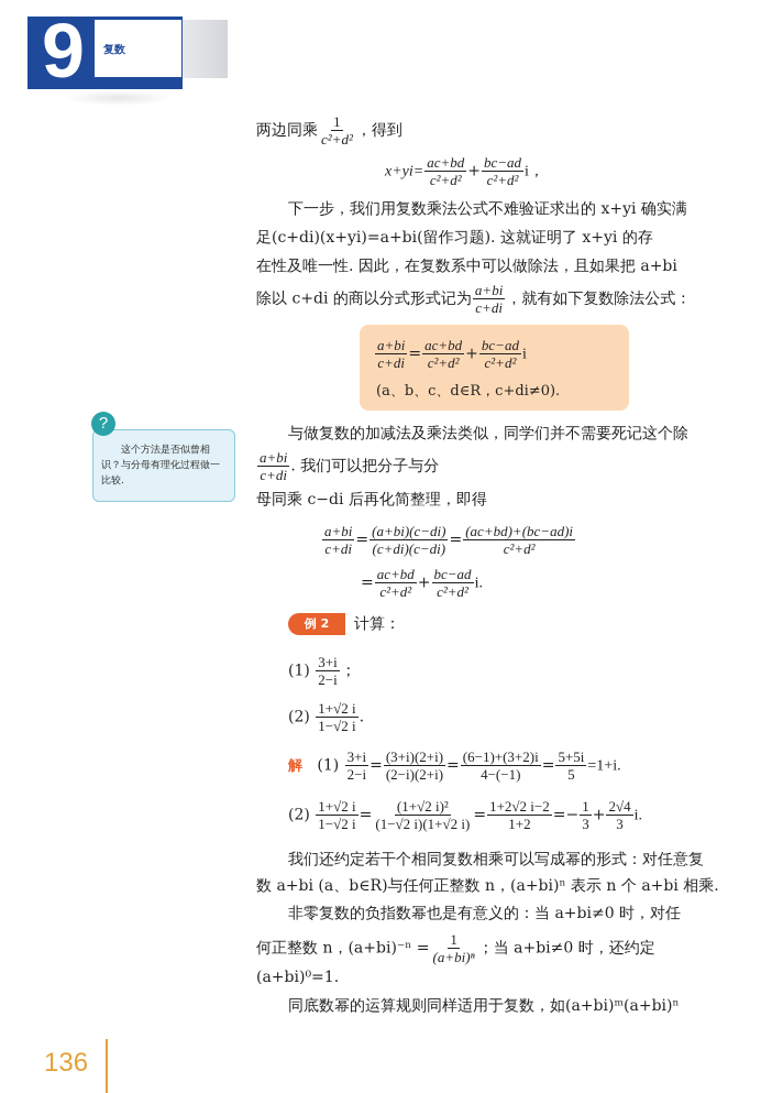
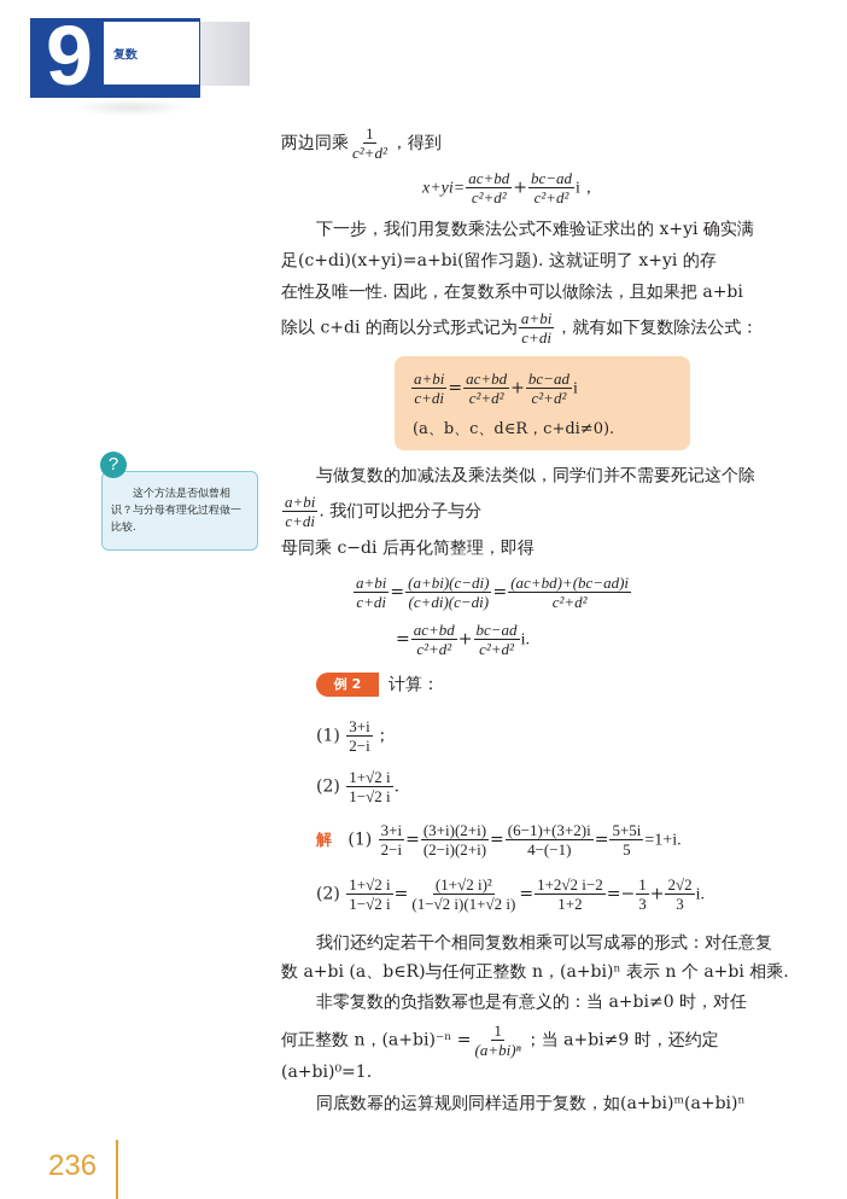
  9
  复数
  两边同乘
  1
  c²+d²
  ，得到
  x+yi=
  ac+bd
  c²+d²
  +
  bc−ad
  c²+d²
  i，
  下一步，我们用复数乘法公式不难验证求出的 x+yi 确实满
  足(c+di)(x+yi)=a+bi(留作习题). 这就证明了 x+yi 的存
  在性及唯一性. 因此，在复数系中可以做除法，且如果把 a+bi
  除以 c+di 的商以分式形式记为
  a+bi
  c+di
  ，就有如下复数除法公式：
  a+bi
  c+di
  =
  ac+bd
  c²+d²
  +
  bc−ad
  c²+d²
  i
  (a、b、c、d∈R，c+di≠0).
  ?
  这个方法是否似曾相识？与分母有理化过程做一比较.
  与做复数的加减法及乘法类似，同学们并不需要死记这个除
  a+bi
  c+di
  . 我们可以把分子与分
  母同乘 c−di 后再化简整理，即得
  a+bi
  c+di
  =
  (a+bi)(c−di)
  (c+di)(c−di)
  =
  (ac+bd)+(bc−ad)i
  c²+d²
  =
  ac+bd
  c²+d²
  +
  bc−ad
  c²+d²
  i.
  例 2
  计算：
  (1)
  3+i
  2−i
  ；
  (2)
  1+√2 i
  1−√2 i
  .
  解 (1)
  3+i
  2−i
  =
  (3+i)(2+i)
  (2−i)(2+i)
  =
  (6−1)+(3+2)i
  4−(−1)
  =
  5+5i
  5
  =1+i.
  (2)
  1+√2 i
  1−√2 i
  =
  (1+√2 i)²
  (1−√2 i)(1+√2 i)
  =
  1+2√2 i−2
  1+2
  =−
  1
  3
  +
- 2√4
+ 2√2
  3
  i.
  我们还约定若干个相同复数相乘可以写成幂的形式：对任意复
  数 a+bi (a、b∈R)与任何正整数 n，(a+bi)ⁿ 表示 n 个 a+bi 相乘.
  非零复数的负指数幂也是有意义的：当 a+bi≠0 时，对任
  何正整数 n，(a+bi)⁻ⁿ =
  1
  (a+bi)ⁿ
- ；当 a+bi≠0 时，还约定
+ ；当 a+bi≠9 时，还约定
  (a+bi)⁰=1.
  同底数幂的运算规则同样适用于复数，如(a+bi)ᵐ(a+bi)ⁿ
- 136
+ 236
